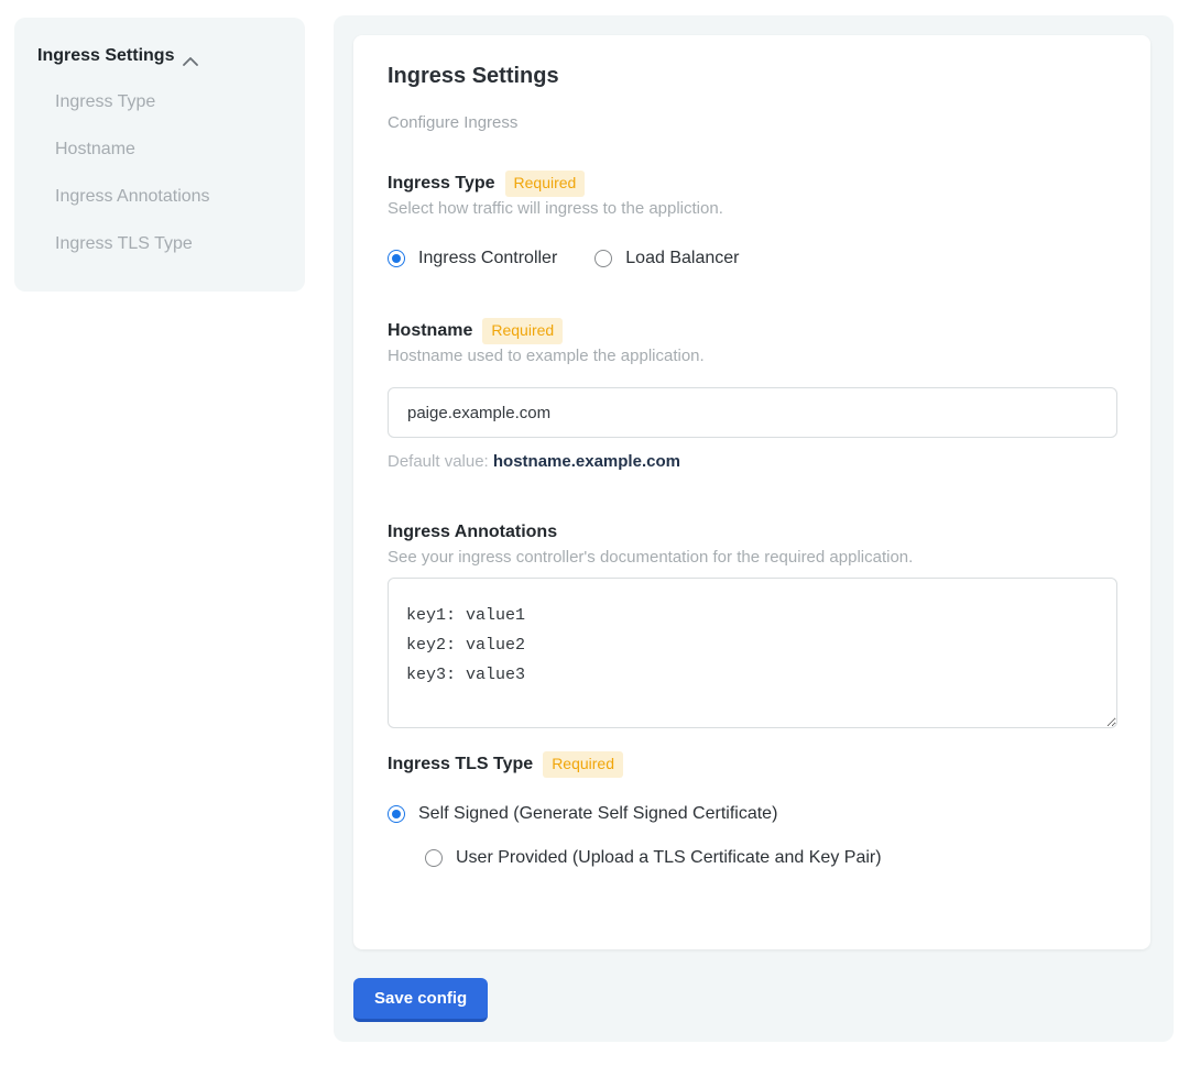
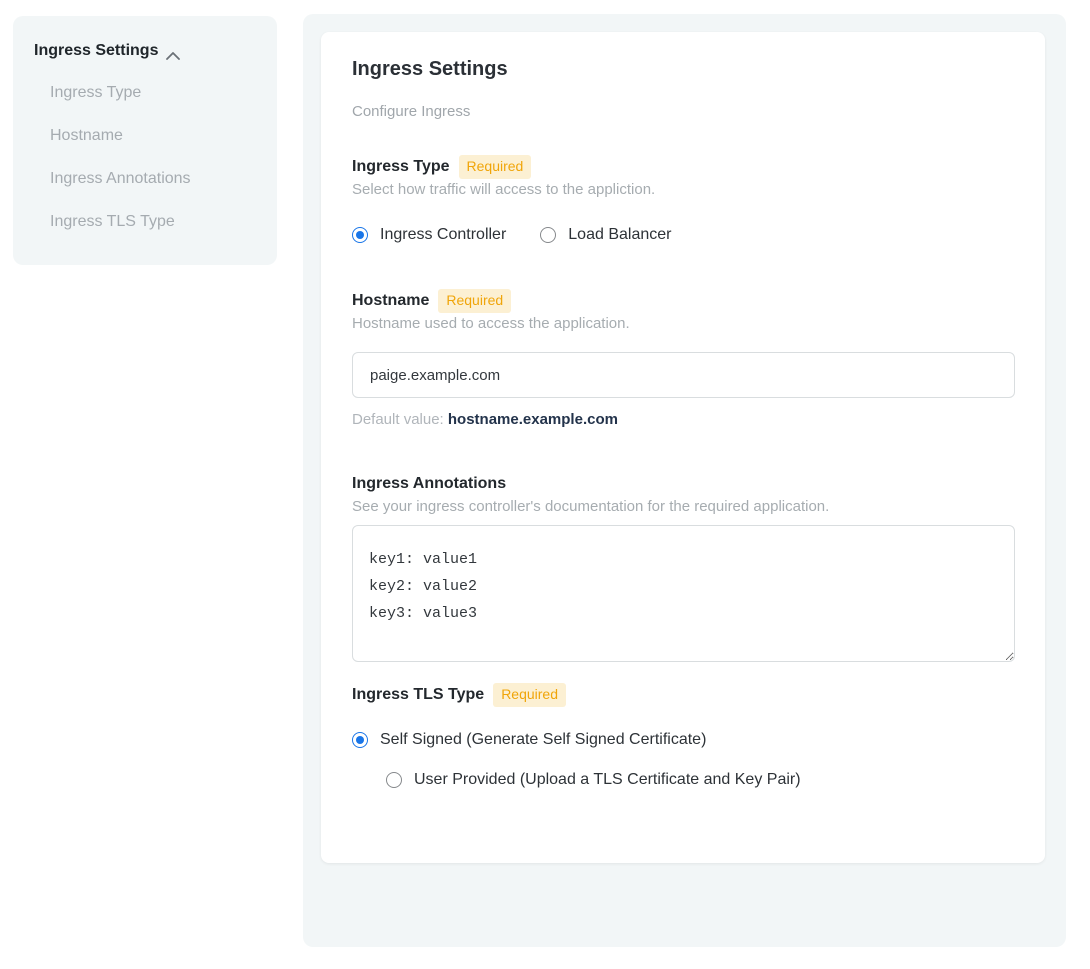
  Ingress Settings
  Ingress Type
  Hostname
  Ingress Annotations
  Ingress TLS Type
  Ingress Settings
  Configure Ingress
  Ingress Type
  Required
- Select how traffic will ingress to the appliction.
+ Select how traffic will access to the appliction.
  Ingress Controller
  Load Balancer
  Hostname
  Required
- Hostname used to example the application.
+ Hostname used to access the application.
  paige.example.com
  Default value: hostname.example.com
  Ingress Annotations
  See your ingress controller's documentation for the required application.
  key1: value1
  key2: value2
  key3: value3
  Ingress TLS Type
  Required
  Self Signed (Generate Self Signed Certificate)
  User Provided (Upload a TLS Certificate and Key Pair)
- Save config
